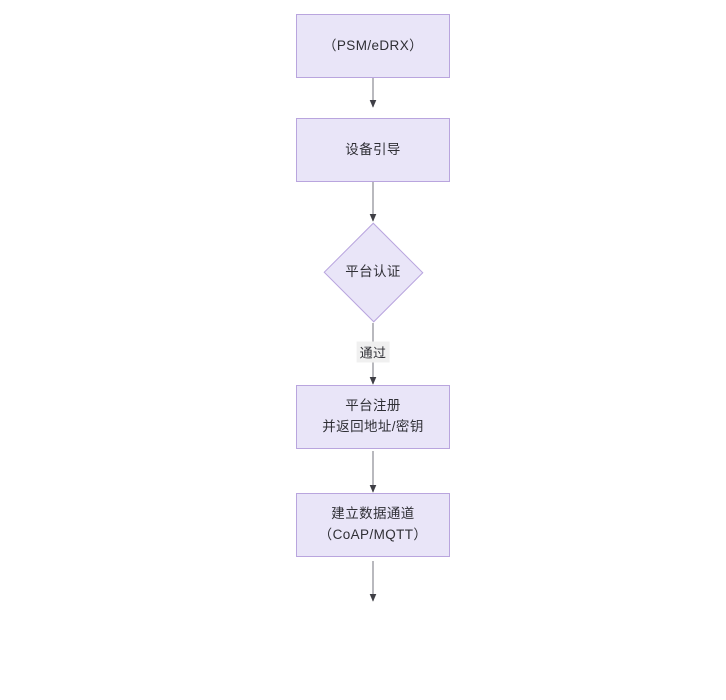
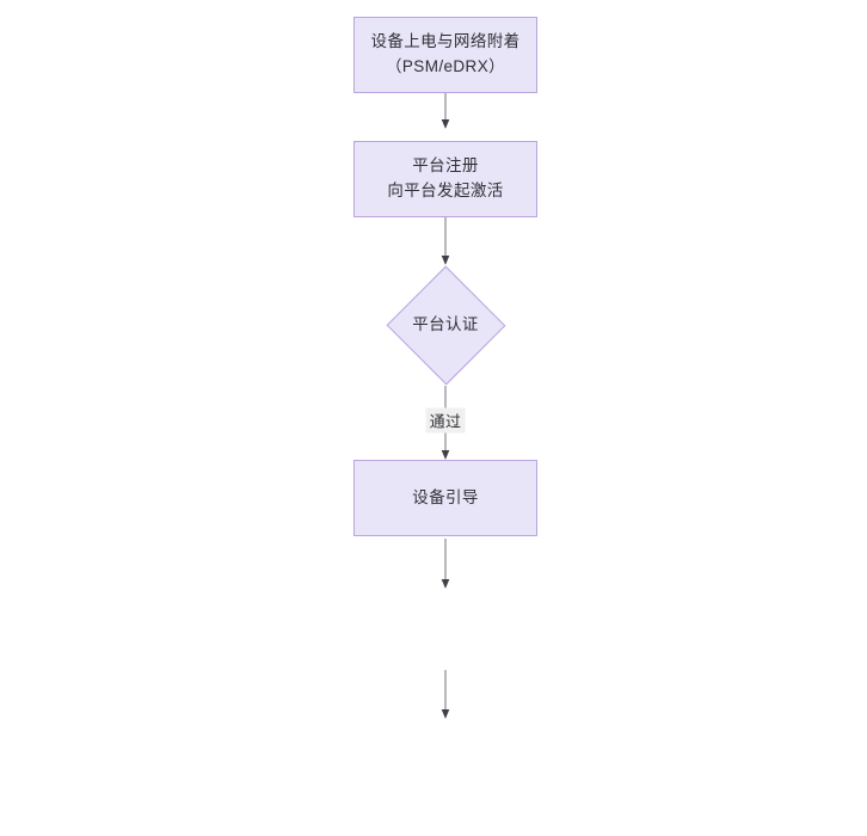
+ 设备上电与网络附着
  （PSM/eDRX）
- 设备引导
+ 平台注册
+ 向平台发起激活
  平台认证
  通过
- 平台注册
+ 设备引导
- 并返回地址/密钥
- 建立数据通道
- （CoAP/MQTT）
